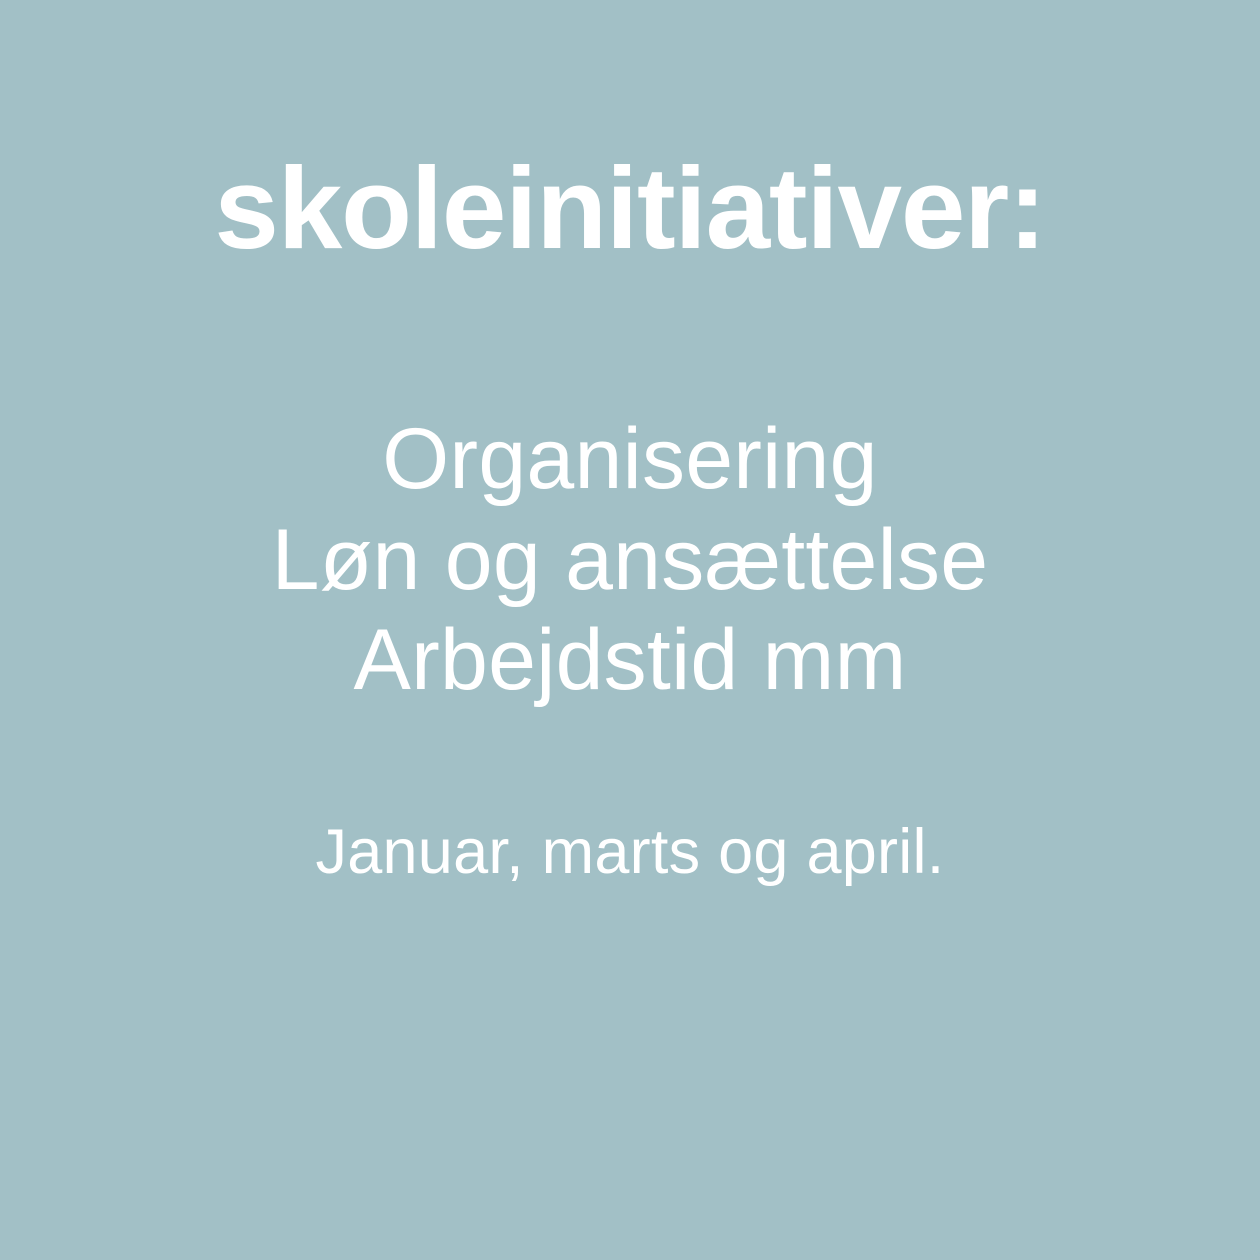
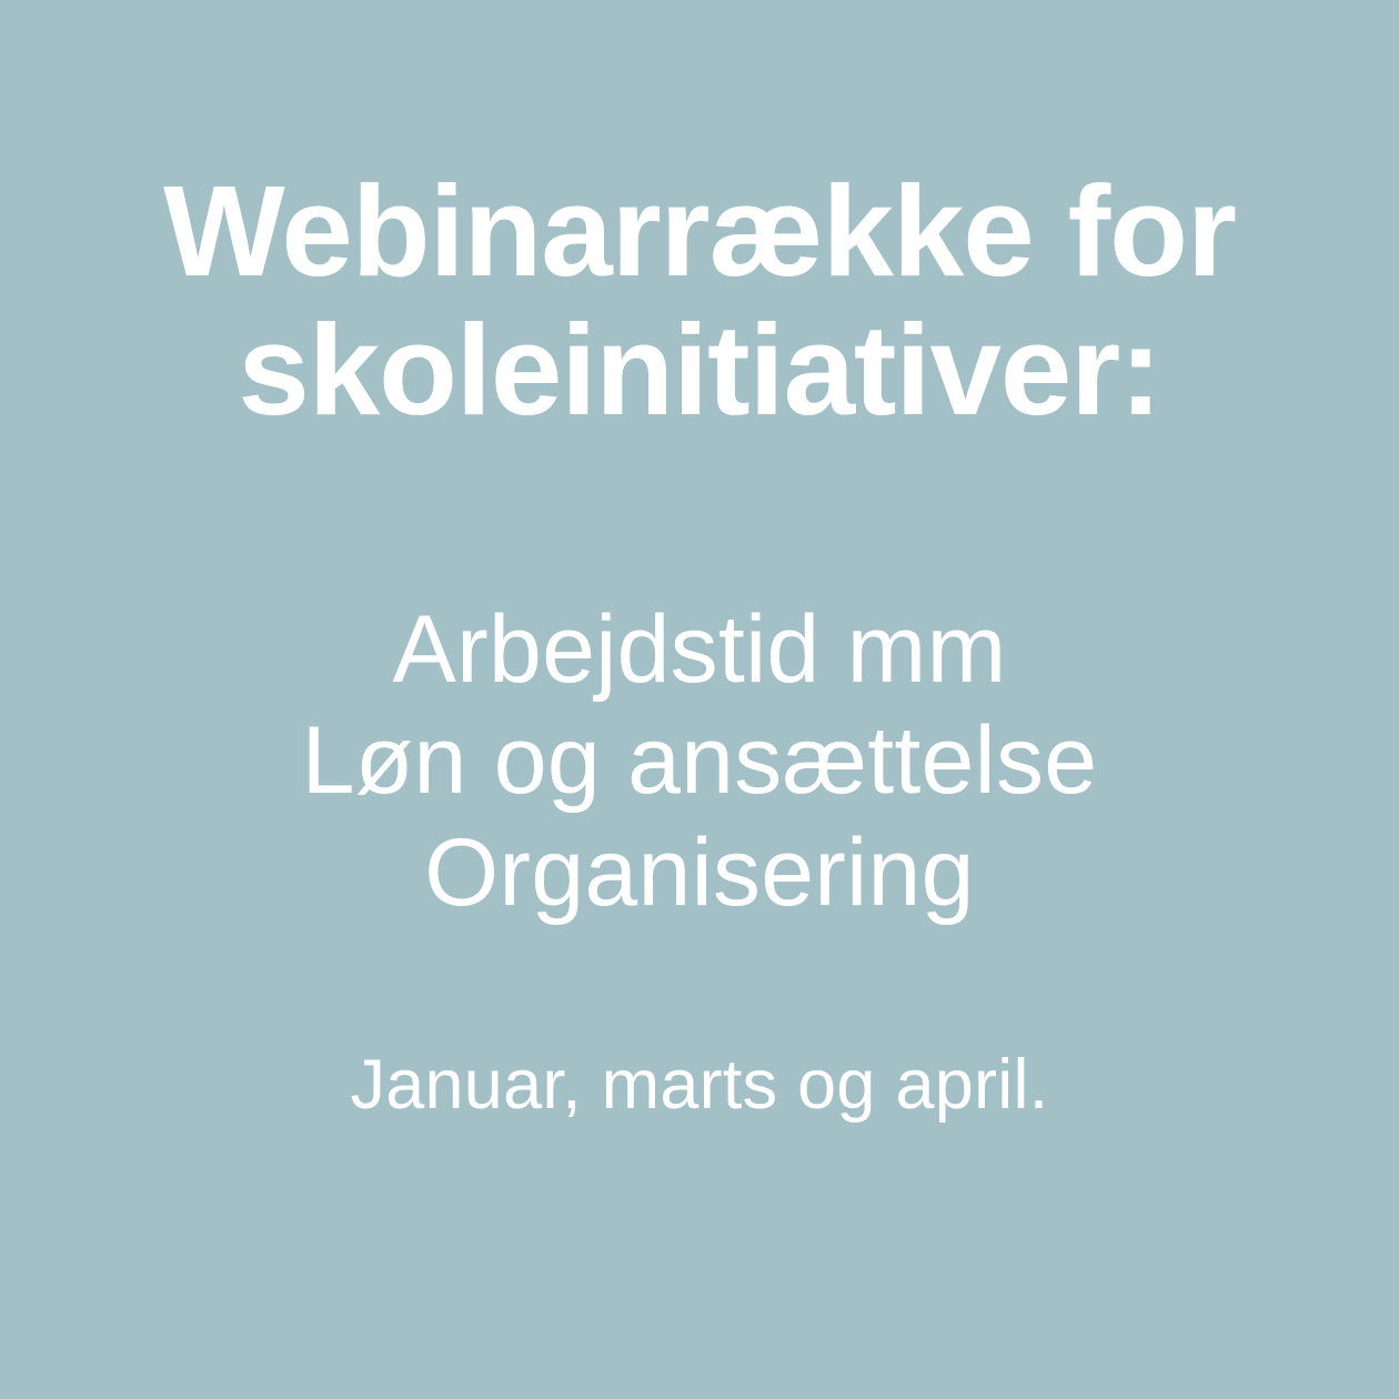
+ Webinarrække for
  skoleinitiativer:
- Organisering
+ Arbejdstid mm
  Løn og ansættelse
- Arbejdstid mm
+ Organisering
  Januar, marts og april.
